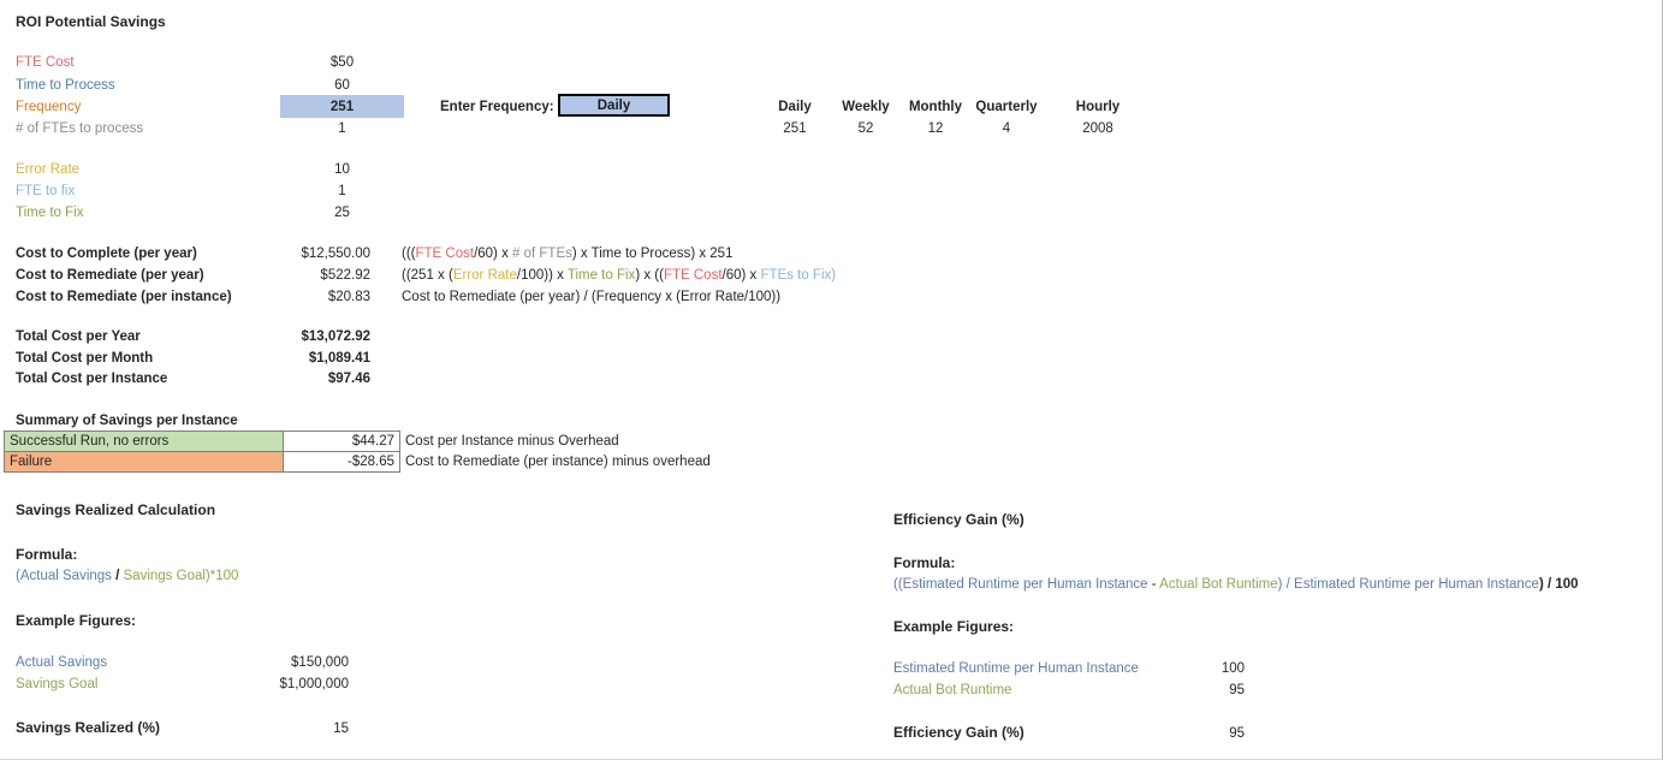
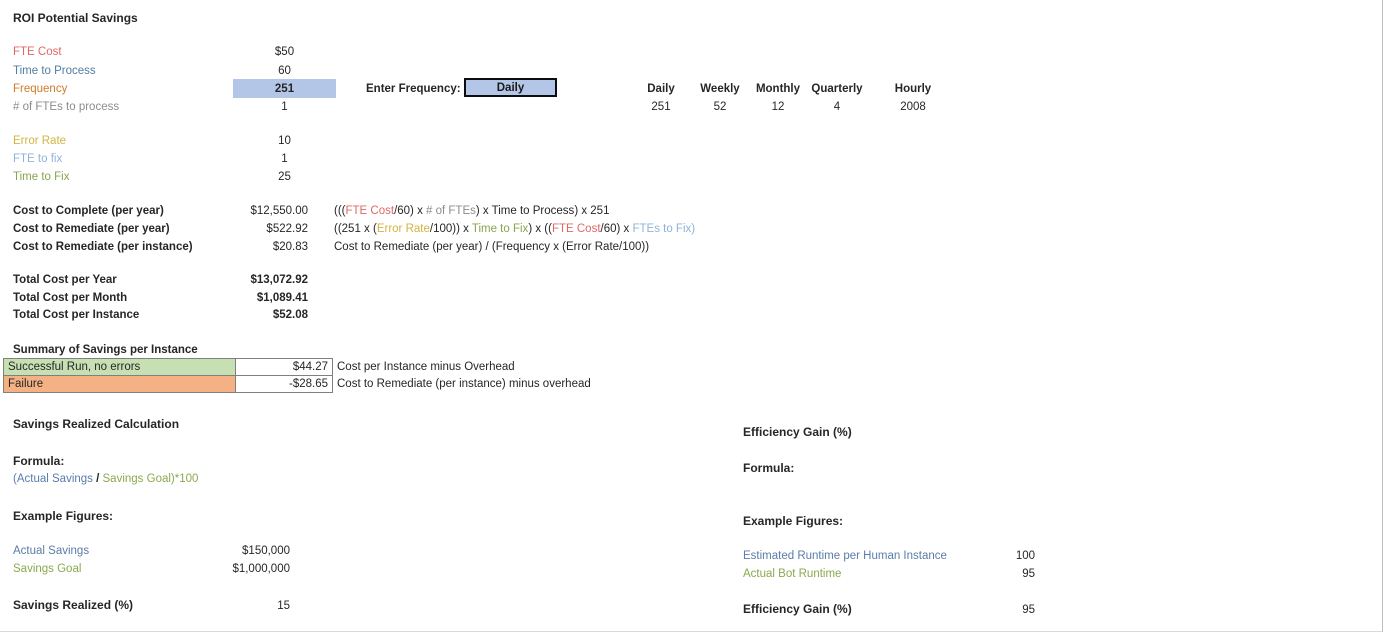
  ROI Potential Savings
  FTE Cost
  Time to Process
  Frequency
  # of FTEs to process
  $50
  60
  251
  1
  Error Rate
  FTE to fix
  Time to Fix
  10
  1
  25
  Enter Frequency:
  Daily
  Daily
  Weekly
  Monthly
  Quarterly
  Hourly
  251
  52
  12
  4
  2008
  Cost to Complete (per year)
  Cost to Remediate (per year)
  Cost to Remediate (per instance)
  $12,550.00
  $522.92
  $20.83
  (((FTE Cost/60) x # of FTEs) x Time to Process) x 251
  ((251 x (Error Rate/100)) x Time to Fix) x ((FTE Cost/60) x FTEs to Fix)
  Cost to Remediate (per year) / (Frequency x (Error Rate/100))
  Total Cost per Year
  Total Cost per Month
  Total Cost per Instance
  $13,072.92
  $1,089.41
- $97.46
+ $52.08
  Summary of Savings per Instance
  Successful Run, no errors	$44.27	Cost per Instance minus Overhead
  Failure	-$28.65	Cost to Remediate (per instance) minus overhead
  Savings Realized Calculation
  Formula:
  (Actual Savings / Savings Goal)*100
  Example Figures:
  Actual Savings
  Savings Goal
  $150,000
  $1,000,000
  Savings Realized (%)
  15
  Efficiency Gain (%)
  Formula:
- ((Estimated Runtime per Human Instance - Actual Bot Runtime) / Estimated Runtime per Human Instance) / 100
  Example Figures:
  Estimated Runtime per Human Instance
  Actual Bot Runtime
  100
  95
  Efficiency Gain (%)
  95
